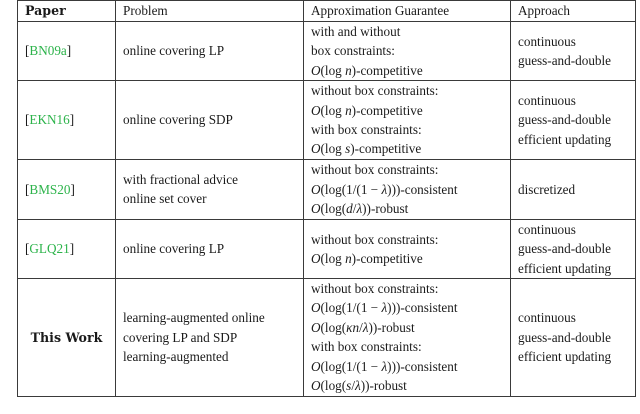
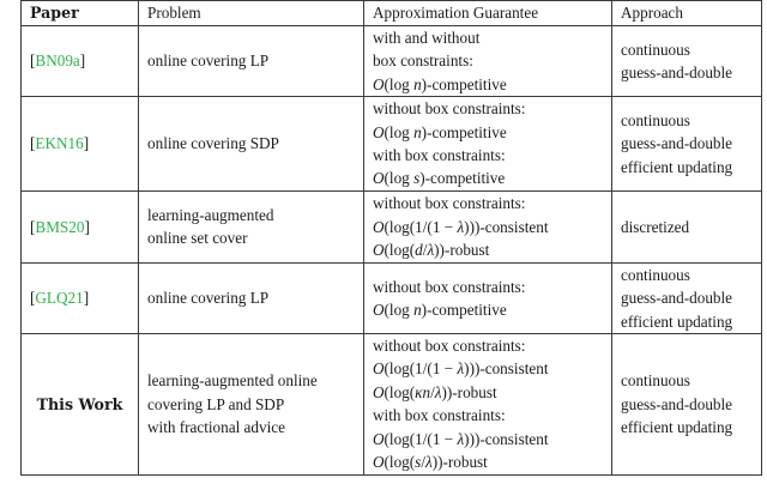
  Paper	Problem	Approximation Guarantee	Approach
  [BN09a]	online covering LP	with and without box constraints: O(log n)-competitive	continuous guess-and-double
  [EKN16]	online covering SDP	without box constraints: O(log n)-competitive with box constraints: O(log s)-competitive	continuous guess-and-double efficient updating
- [BMS20]	with fractional advice online set cover	without box constraints: O(log(1/(1 − λ)))-consistent O(log(d/λ))-robust	discretized
+ [BMS20]	learning-augmented online set cover	without box constraints: O(log(1/(1 − λ)))-consistent O(log(d/λ))-robust	discretized
  [GLQ21]	online covering LP	without box constraints: O(log n)-competitive	continuous guess-and-double efficient updating
- This Work	learning-augmented online covering LP and SDP learning-augmented	without box constraints: O(log(1/(1 − λ)))-consistent O(log(κn/λ))-robust with box constraints: O(log(1/(1 − λ)))-consistent O(log(s/λ))-robust	continuous guess-and-double efficient updating
+ This Work	learning-augmented online covering LP and SDP with fractional advice	without box constraints: O(log(1/(1 − λ)))-consistent O(log(κn/λ))-robust with box constraints: O(log(1/(1 − λ)))-consistent O(log(s/λ))-robust	continuous guess-and-double efficient updating
